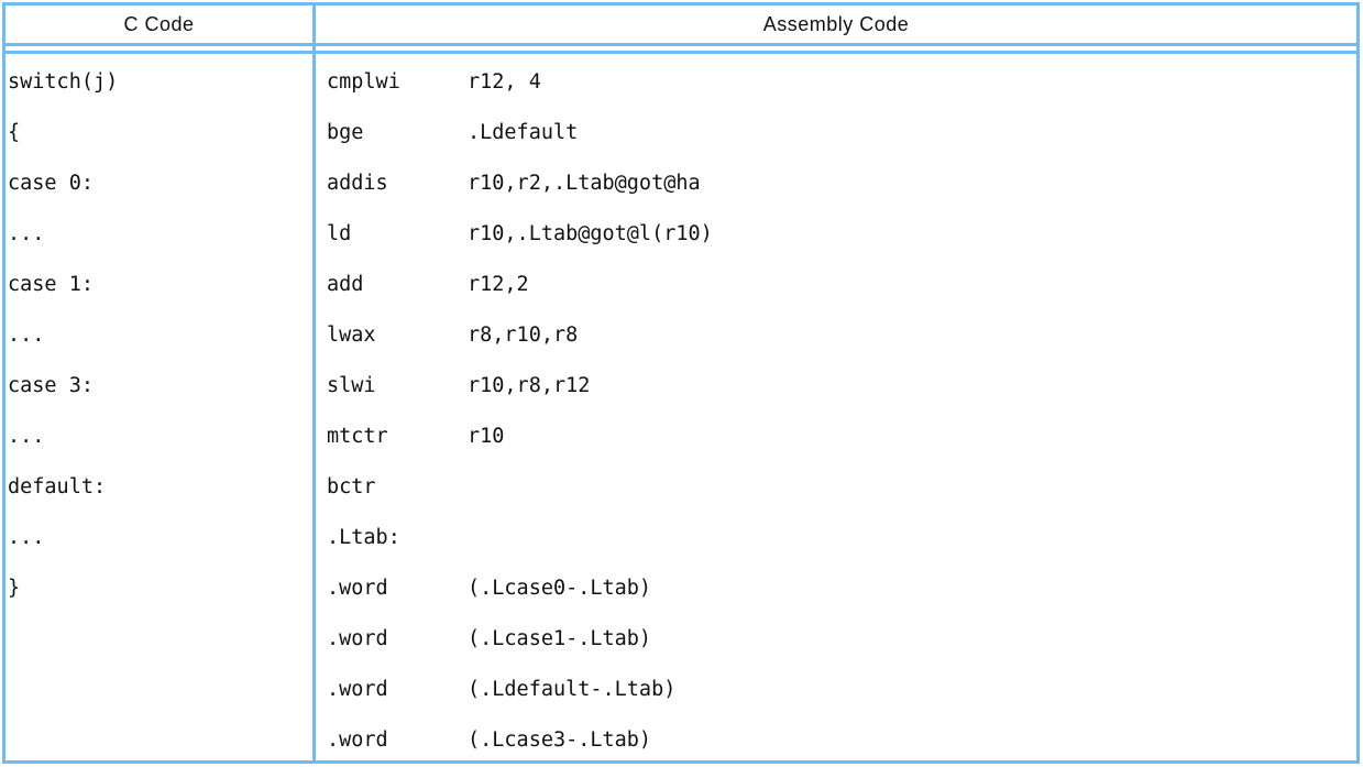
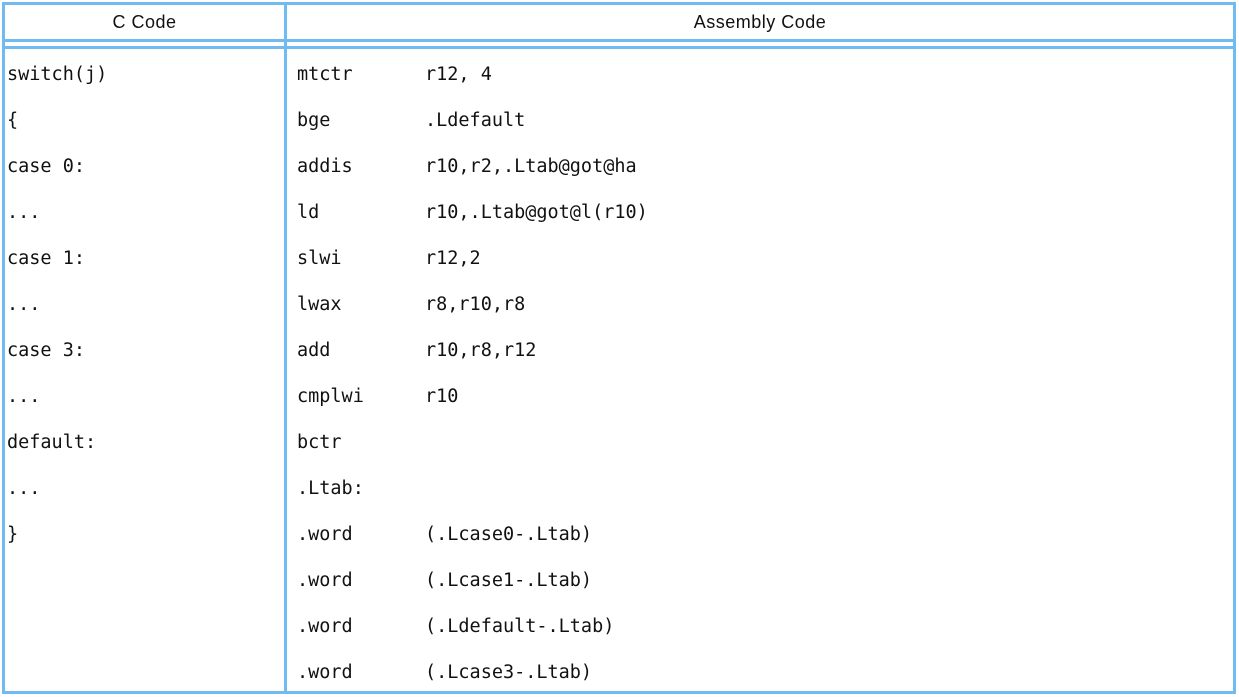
  C Code
  Assembly Code
  switch(j)
  {
  case 0:
  ...
  case 1:
  ...
  case 3:
  ...
  default:
  ...
  }
- cmplwi r12, 4
+ mtctr r12, 4
  bge .Ldefault
  addis r10,r2,.Ltab@got@ha
  ld r10,.Ltab@got@l(r10)
- add r12,2
+ slwi r12,2
  lwax r8,r10,r8
- slwi r10,r8,r12
+ add r10,r8,r12
- mtctr r10
+ cmplwi r10
  bctr
  .Ltab:
  .word (.Lcase0-.Ltab)
  .word (.Lcase1-.Ltab)
  .word (.Ldefault-.Ltab)
  .word (.Lcase3-.Ltab)
